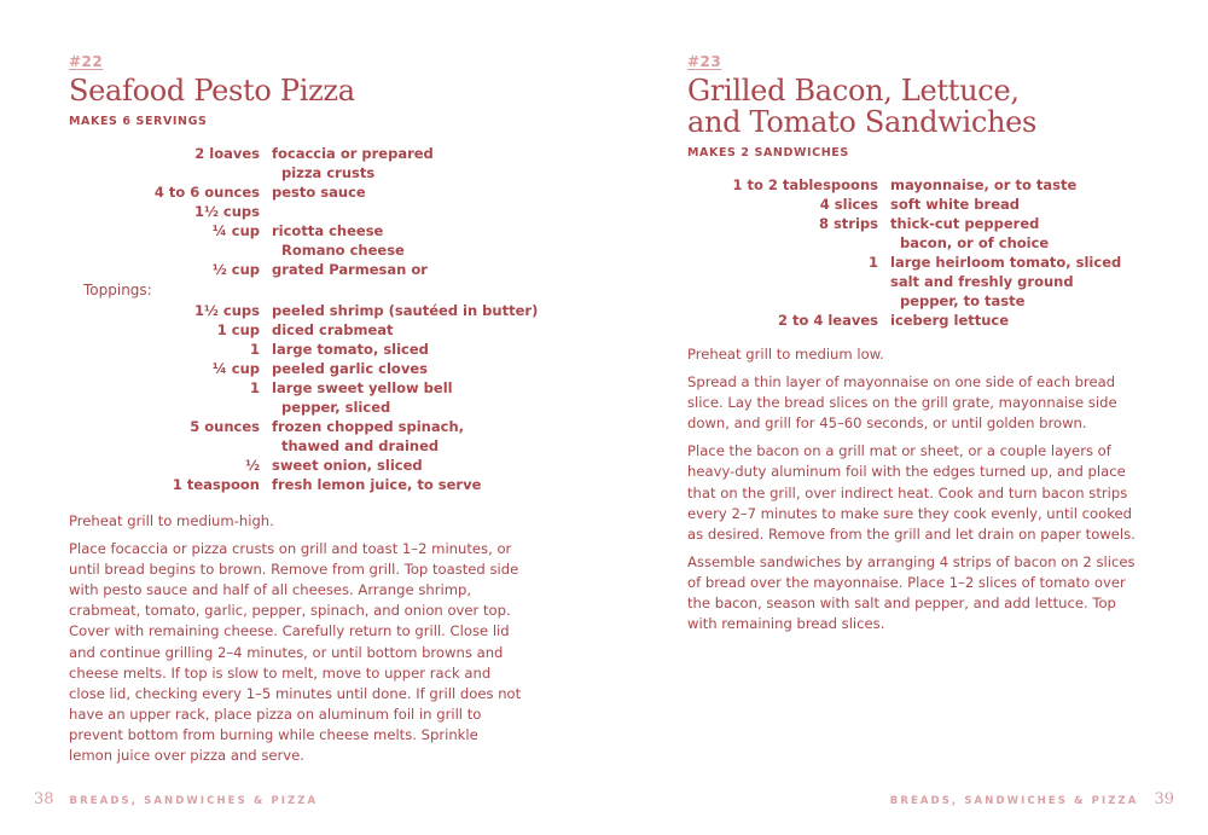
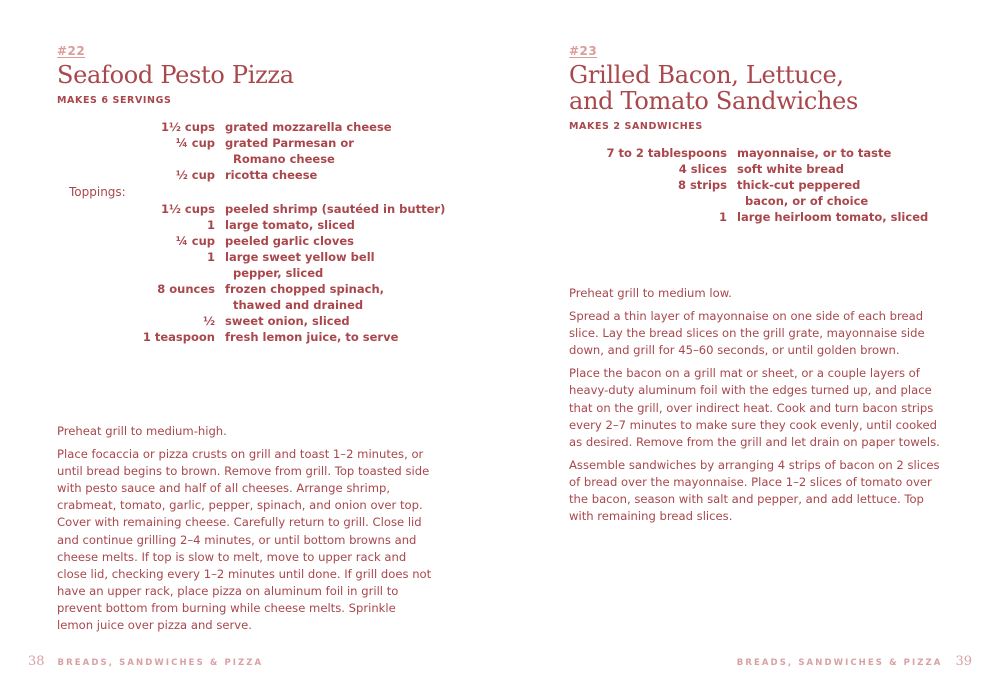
  #22
  Seafood Pesto Pizza
  MAKES 6 SERVINGS
- 2 loaves
- focaccia or prepared
- pizza crusts
- 4 to 6 ounces
- pesto sauce
  1½ cups
+ grated mozzarella cheese
  ¼ cup
- ricotta cheese
+ grated Parmesan or
  Romano cheese
  ½ cup
- grated Parmesan or
+ ricotta cheese
  Toppings:
  1½ cups
  peeled shrimp (sautéed in butter)
- 1 cup
- diced crabmeat
  1
  large tomato, sliced
  ¼ cup
  peeled garlic cloves
  1
  large sweet yellow bell
  pepper, sliced
- 5 ounces
+ 8 ounces
  frozen chopped spinach,
  thawed and drained
  ½
  sweet onion, sliced
  1 teaspoon
  fresh lemon juice, to serve
  Preheat grill to medium-high.
- Place focaccia or pizza crusts on grill and toast 1–2 minutes, or until bread begins to brown. Remove from grill. Top toasted side with pesto sauce and half of all cheeses. Arrange shrimp, crabmeat, tomato, garlic, pepper, spinach, and onion over top. Cover with remaining cheese. Carefully return to grill. Close lid and continue grilling 2–4 minutes, or until bottom browns and cheese melts. If top is slow to melt, move to upper rack and close lid, checking every 1–5 minutes until done. If grill does not have an upper rack, place pizza on aluminum foil in grill to prevent bottom from burning while cheese melts. Sprinkle lemon juice over pizza and serve.
+ Place focaccia or pizza crusts on grill and toast 1–2 minutes, or until bread begins to brown. Remove from grill. Top toasted side with pesto sauce and half of all cheeses. Arrange shrimp, crabmeat, tomato, garlic, pepper, spinach, and onion over top. Cover with remaining cheese. Carefully return to grill. Close lid and continue grilling 2–4 minutes, or until bottom browns and cheese melts. If top is slow to melt, move to upper rack and close lid, checking every 1–2 minutes until done. If grill does not have an upper rack, place pizza on aluminum foil in grill to prevent bottom from burning while cheese melts. Sprinkle lemon juice over pizza and serve.
  38
  BREADS, SANDWICHES & PIZZA
  #23
  Grilled Bacon, Lettuce,
  and Tomato Sandwiches
  MAKES 2 SANDWICHES
- 1 to 2 tablespoons
+ 7 to 2 tablespoons
  mayonnaise, or to taste
  4 slices
  soft white bread
  8 strips
  thick-cut peppered
  bacon, or of choice
  1
  large heirloom tomato, sliced
- salt and freshly ground
- pepper, to taste
- 2 to 4 leaves
- iceberg lettuce
  Preheat grill to medium low.
  Spread a thin layer of mayonnaise on one side of each bread slice. Lay the bread slices on the grill grate, mayonnaise side down, and grill for 45–60 seconds, or until golden brown.
  Place the bacon on a grill mat or sheet, or a couple layers of heavy-duty aluminum foil with the edges turned up, and place that on the grill, over indirect heat. Cook and turn bacon strips every 2–7 minutes to make sure they cook evenly, until cooked as desired. Remove from the grill and let drain on paper towels.
  Assemble sandwiches by arranging 4 strips of bacon on 2 slices of bread over the mayonnaise. Place 1–2 slices of tomato over the bacon, season with salt and pepper, and add lettuce. Top with remaining bread slices.
  BREADS, SANDWICHES & PIZZA
  39
